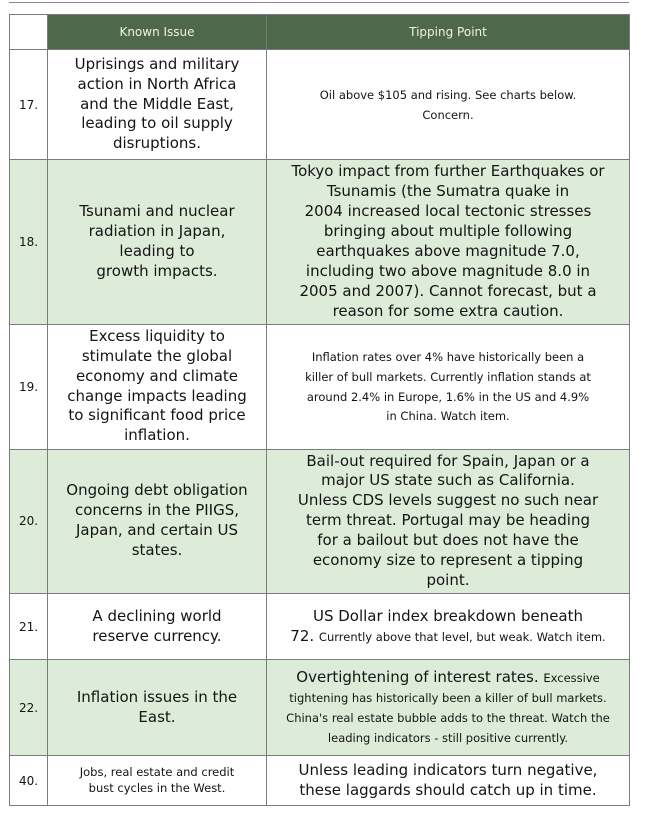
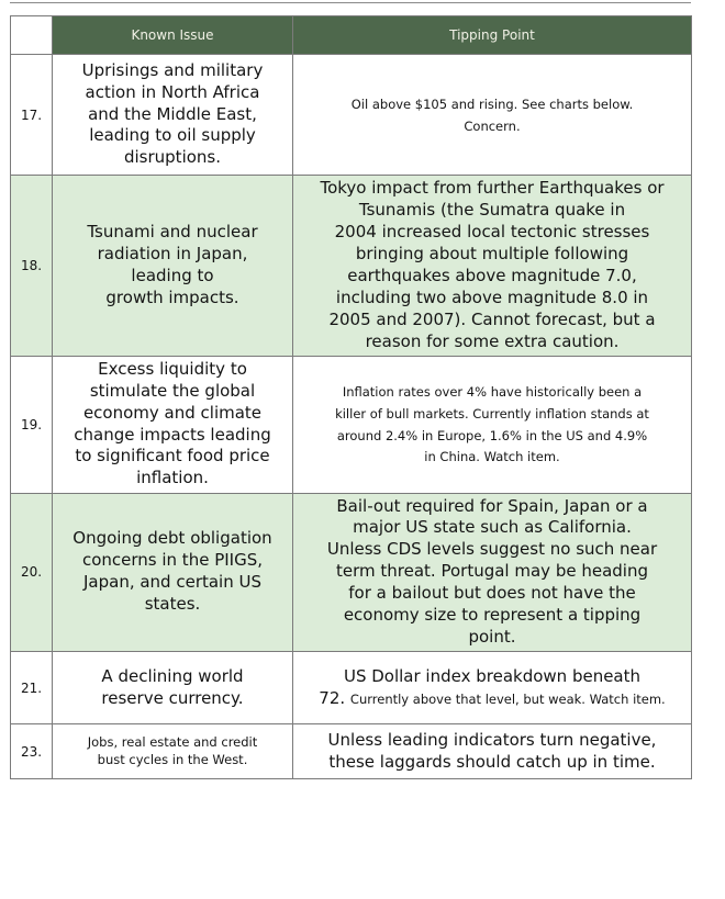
  	Known Issue	Tipping Point
  17.	Uprisings and military action in North Africa and the Middle East, leading to oil supply disruptions.	Oil above $105 and rising. See charts below. Concern.
  18.	Tsunami and nuclear radiation in Japan, leading to growth impacts.	Tokyo impact from further Earthquakes or Tsunamis (the Sumatra quake in 2004 increased local tectonic stresses bringing about multiple following earthquakes above magnitude 7.0, including two above magnitude 8.0 in 2005 and 2007). Cannot forecast, but a reason for some extra caution.
  19.	Excess liquidity to stimulate the global economy and climate change impacts leading to significant food price inflation.	Inflation rates over 4% have historically been a killer of bull markets. Currently inflation stands at around 2.4% in Europe, 1.6% in the US and 4.9% in China. Watch item.
  20.	Ongoing debt obligation concerns in the PIIGS, Japan, and certain US states.	Bail-out required for Spain, Japan or a major US state such as California. Unless CDS levels suggest no such near term threat. Portugal may be heading for a bailout but does not have the economy size to represent a tipping point.
  21.	A declining world reserve currency.	US Dollar index breakdown beneath 72. Currently above that level, but weak. Watch item.
- 22.	Inflation issues in the East.	Overtightening of interest rates. Excessive tightening has historically been a killer of bull markets. China's real estate bubble adds to the threat. Watch the leading indicators - still positive currently.
- 40.	Jobs, real estate and credit bust cycles in the West.	Unless leading indicators turn negative, these laggards should catch up in time.
+ 23.	Jobs, real estate and credit bust cycles in the West.	Unless leading indicators turn negative, these laggards should catch up in time.
